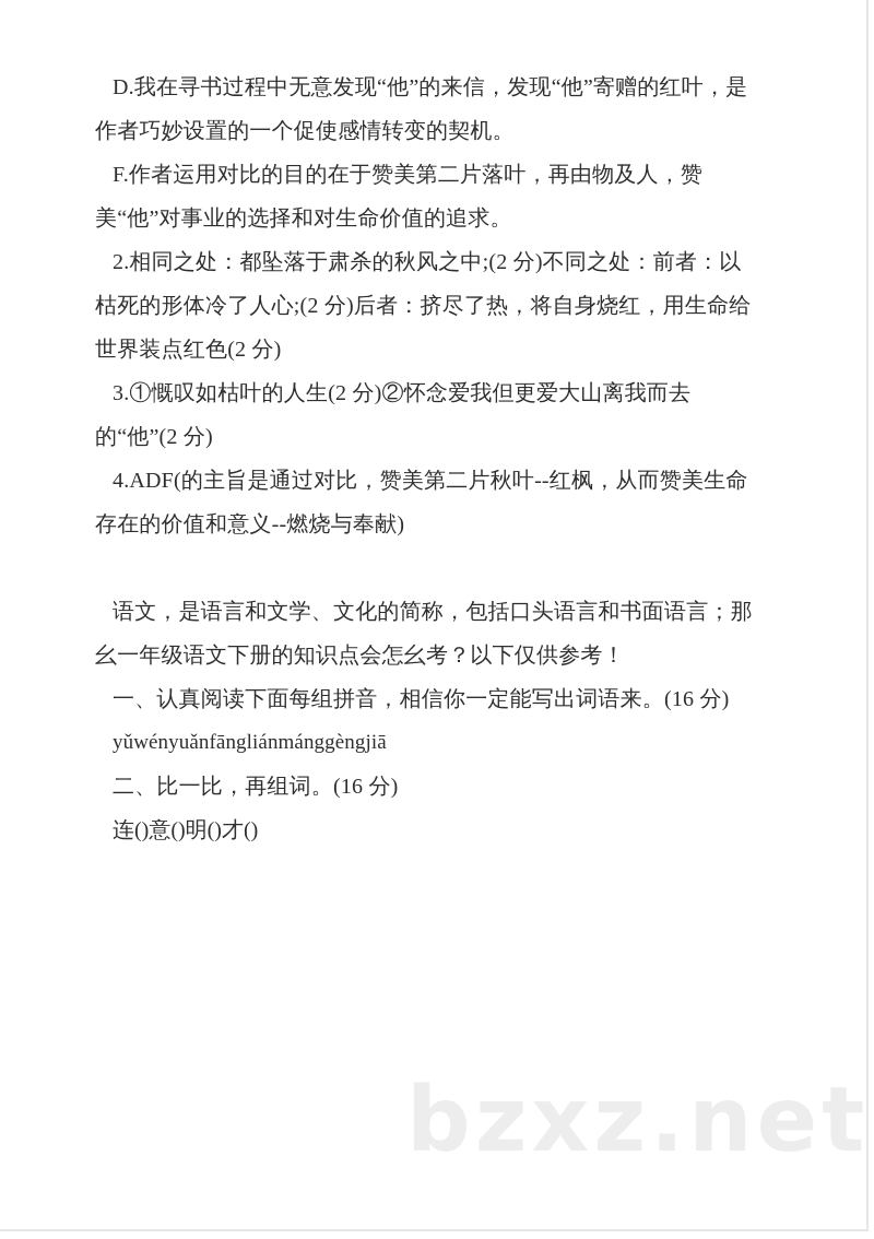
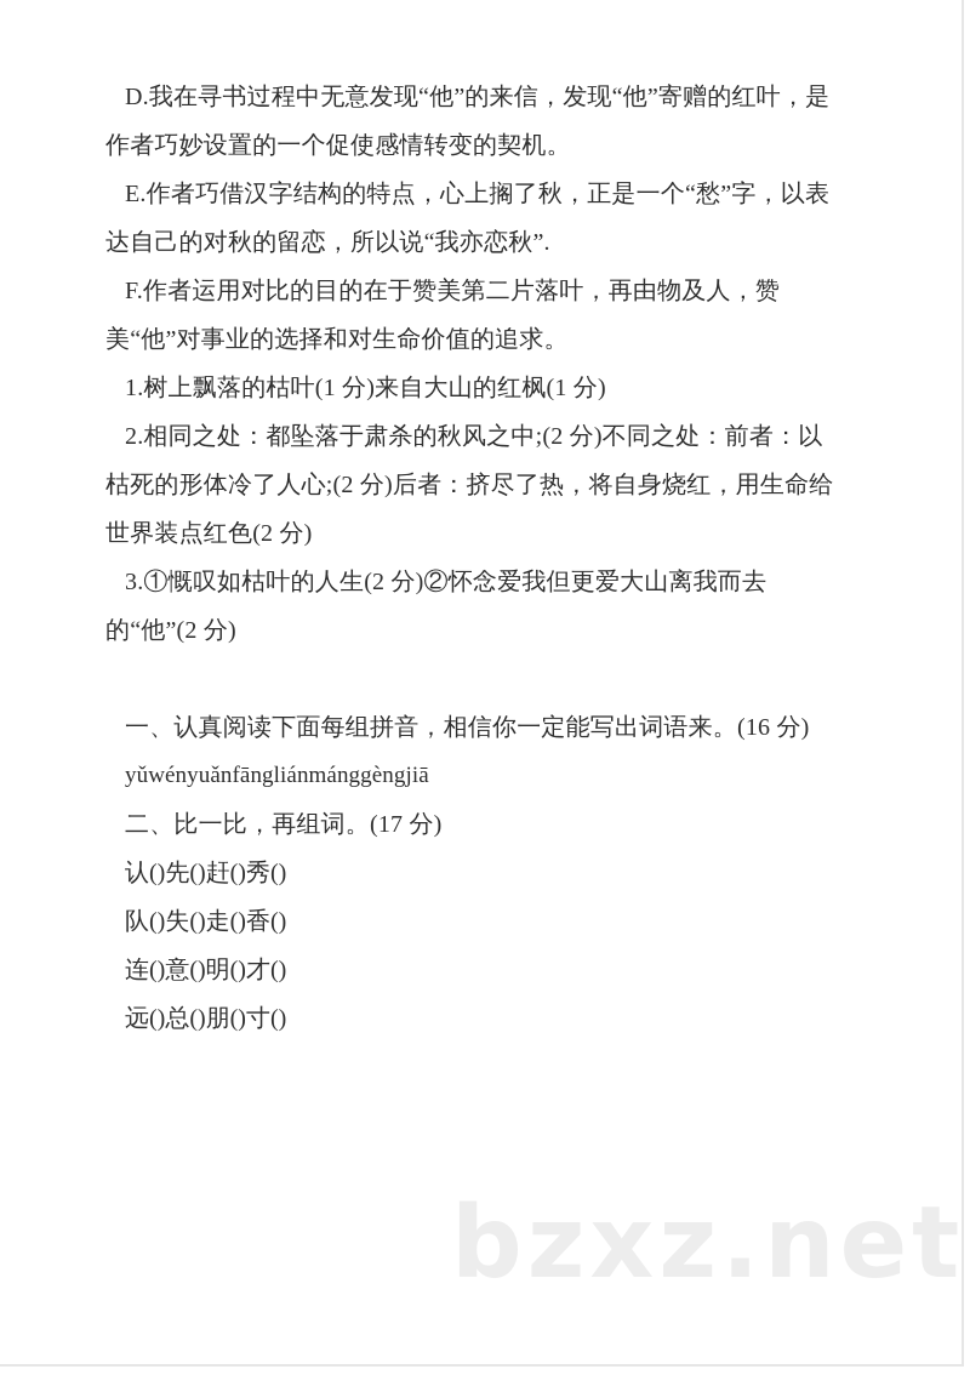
  D.我在寻书过程中无意发现“他”的来信，发现“他”寄赠的红叶，是作者巧妙设置的一个促使感情转变的契机。
+ E.作者巧借汉字结构的特点，心上搁了秋，正是一个“愁”字，以表达自己的对秋的留恋，所以说“我亦恋秋”.
  F.作者运用对比的目的在于赞美第二片落叶，再由物及人，赞美“他”对事业的选择和对生命价值的追求。
+ 1.树上飘落的枯叶(1 分)来自大山的红枫(1 分)
  2.相同之处：都坠落于肃杀的秋风之中;(2 分)不同之处：前者：以枯死的形体冷了人心;(2 分)后者：挤尽了热，将自身烧红，用生命给世界装点红色(2 分)
  3.①慨叹如枯叶的人生(2 分)②怀念爱我但更爱大山离我而去的“他”(2 分)
- 4.ADF(的主旨是通过对比，赞美第二片秋叶--红枫，从而赞美生命存在的价值和意义--燃烧与奉献)
- 语文，是语言和文学、文化的简称，包括口头语言和书面语言；那幺一年级语文下册的知识点会怎幺考？以下仅供参考！
  一、认真阅读下面每组拼音，相信你一定能写出词语来。(16 分)
  yǔwényuǎnfāngliánmánggèngjiā
- 二、比一比，再组词。(16 分)
+ 二、比一比，再组词。(17 分)
+ 认()先()赶()秀()
+ 队()失()走()香()
  连()意()明()才()
+ 远()总()朋()寸()
  bzxz.net
